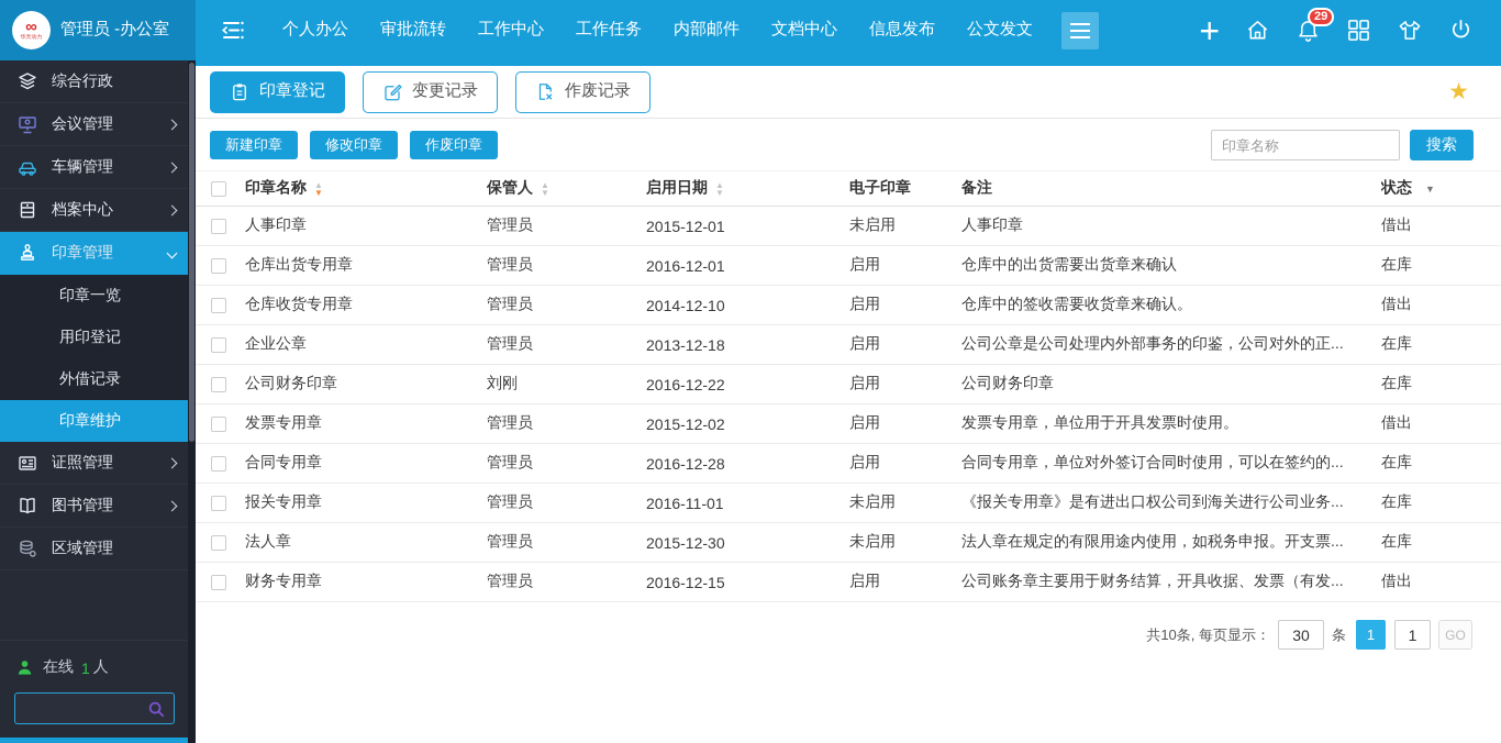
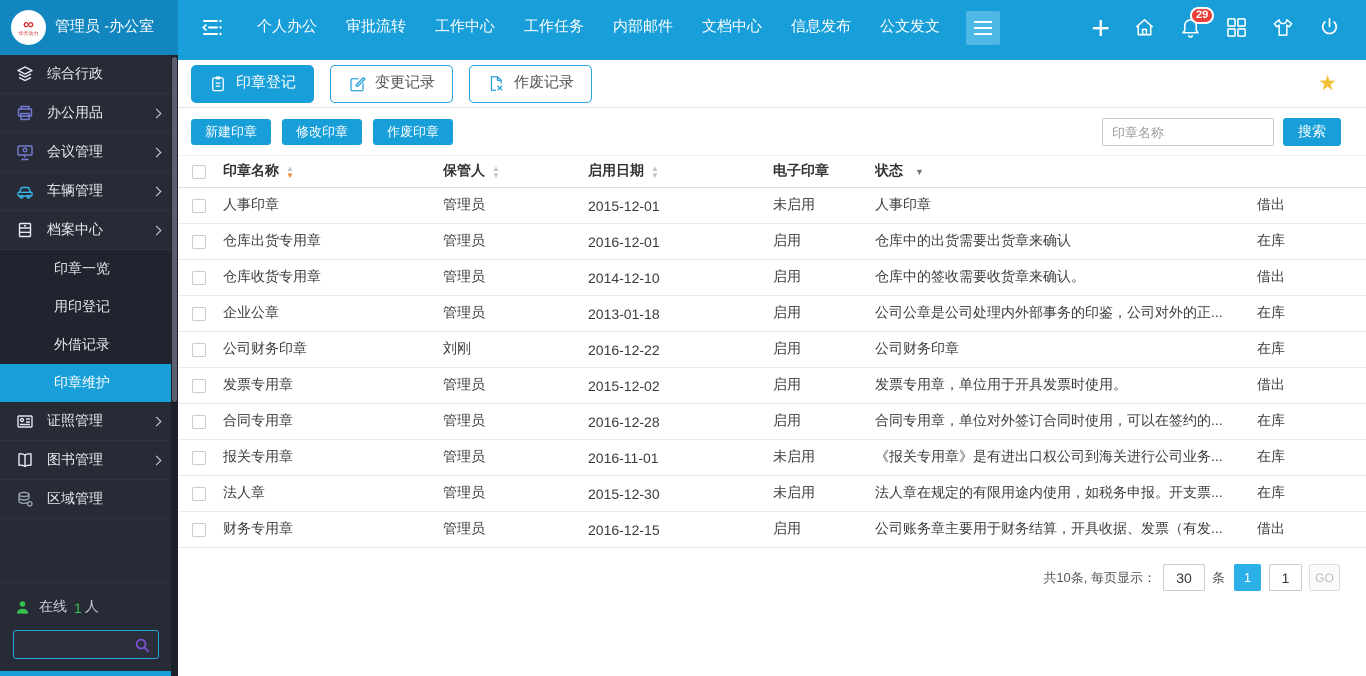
  ∞
  管理员 -办公室
  个人办公
  审批流转
  工作中心
  工作任务
  内部邮件
  文档中心
  信息发布
  公文发文
  +
  29
  综合行政
+ 办公用品
  会议管理
  车辆管理
  档案中心
- 印章管理
  印章一览
  用印登记
  外借记录
  印章维护
  证照管理
  图书管理
  区域管理
  在线
  1
  人
  印章登记
  变更记录
  作废记录
  ★
  新建印章
  修改印章
  作废印章
  印章名称
  搜索
  印章名称
  ▲
  ▼
  保管人
  ▲
  ▼
  启用日期
  ▲
  ▼
  电子印章
- 备注
  状态
  ▼
  人事印章
  管理员
  2015-12-01
  未启用
  人事印章
  借出
  仓库出货专用章
  管理员
  2016-12-01
  启用
  仓库中的出货需要出货章来确认
  在库
  仓库收货专用章
  管理员
  2014-12-10
  启用
  仓库中的签收需要收货章来确认。
  借出
  企业公章
  管理员
- 2013-12-18
+ 2013-01-18
  启用
  公司公章是公司处理内外部事务的印鉴，公司对外的正...
  在库
  公司财务印章
  刘刚
  2016-12-22
  启用
  公司财务印章
  在库
  发票专用章
  管理员
  2015-12-02
  启用
  发票专用章，单位用于开具发票时使用。
  借出
  合同专用章
  管理员
  2016-12-28
  启用
  合同专用章，单位对外签订合同时使用，可以在签约的...
  在库
  报关专用章
  管理员
  2016-11-01
  未启用
  《报关专用章》是有进出口权公司到海关进行公司业务...
  在库
  法人章
  管理员
  2015-12-30
  未启用
  法人章在规定的有限用途内使用，如税务申报。开支票...
  在库
  财务专用章
  管理员
  2016-12-15
  启用
  公司账务章主要用于财务结算，开具收据、发票（有发...
  借出
  共10条, 每页显示：
  30
  条
  1
  1
  GO
